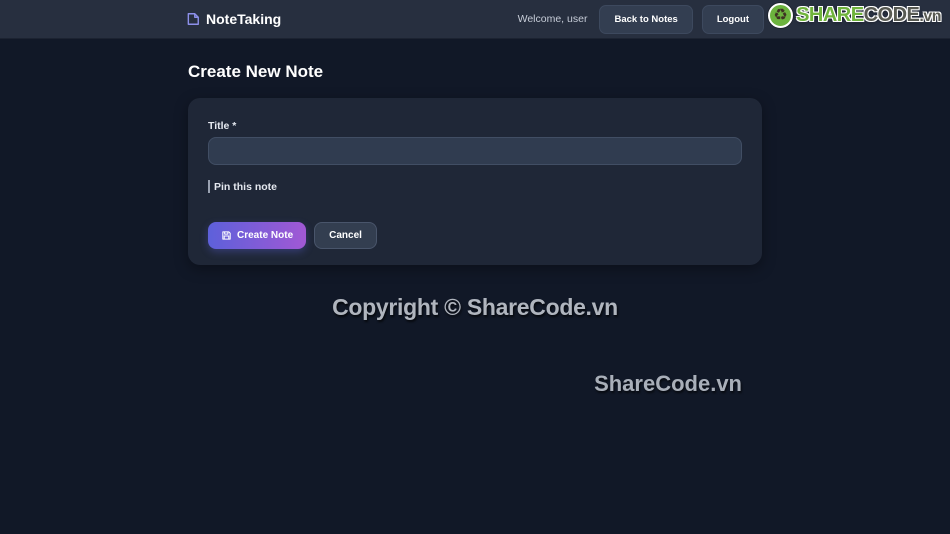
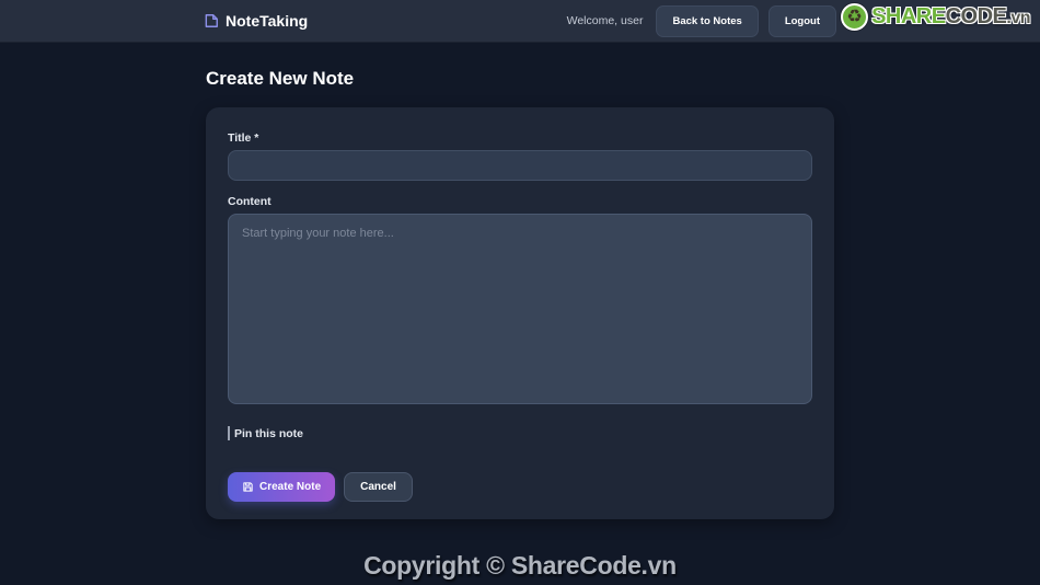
  NoteTaking
  Welcome, user
  Back to Notes
  Logout
  ♻
  SHARECODE.vn
  Create New Note
  Title *
+ Content
+ Start typing your note here...
  Pin this note
- ShareCode.vn
  Create Note
  Cancel
  Copyright © ShareCode.vn
